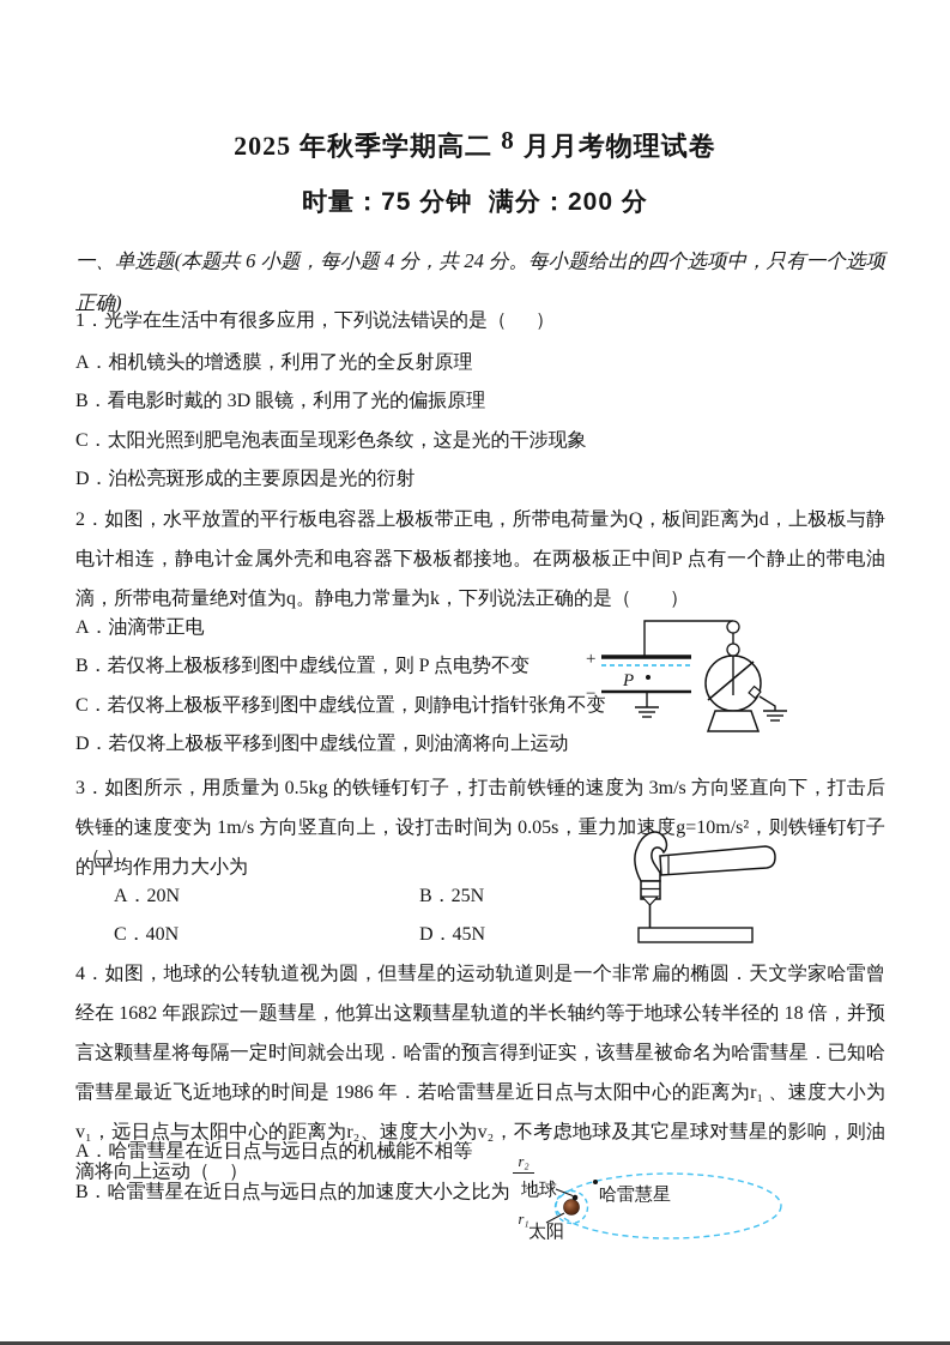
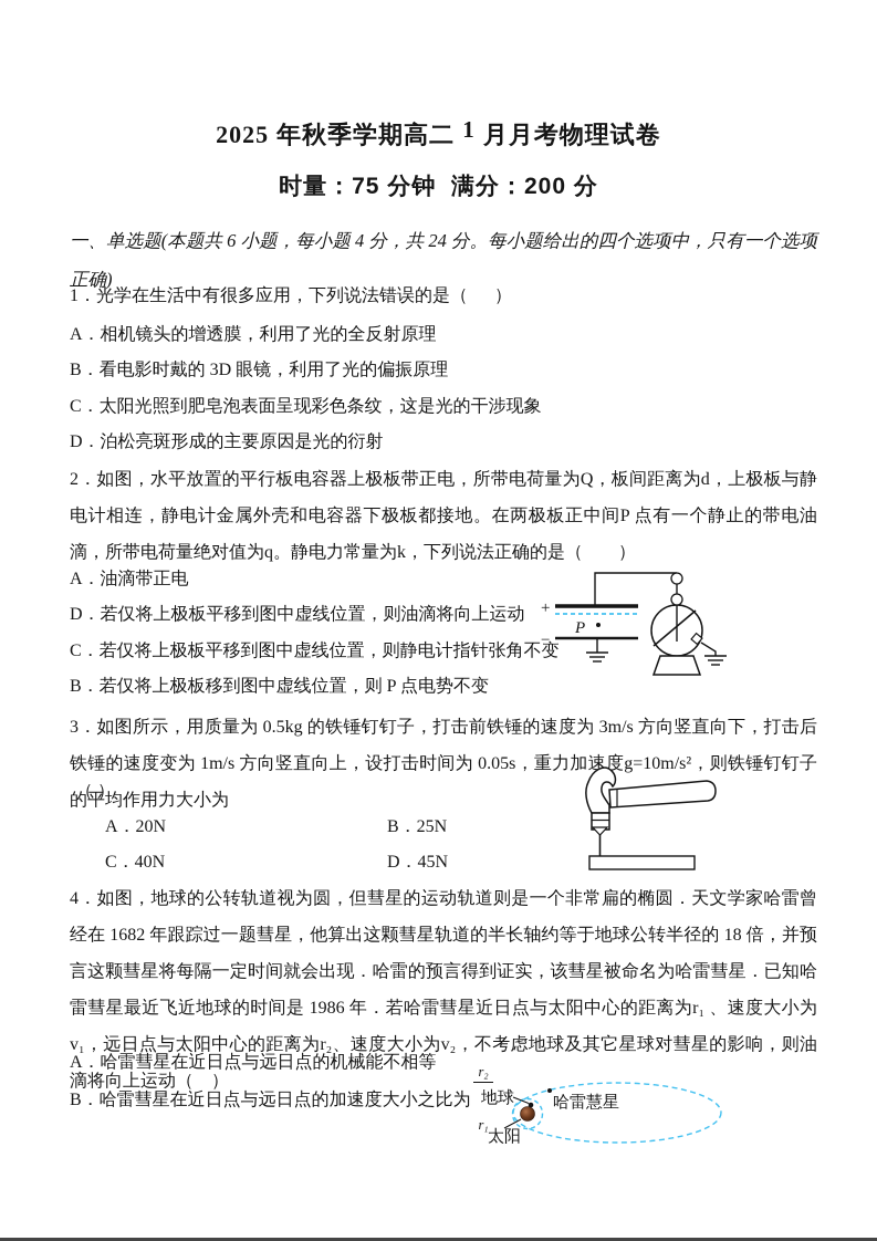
- 2025 年秋季学期高二 8 月月考物理试卷
+ 2025 年秋季学期高二 1 月月考物理试卷
  时量：75 分钟 满分：200 分
  一、单选题(本题共 6 小题，每小题 4 分，共 24 分。每小题给出的四个选项中，只有一个选项正确)
  1．光学在生活中有很多应用，下列说法错误的是（ ）
  A．相机镜头的增透膜，利用了光的全反射原理
  B．看电影时戴的 3D 眼镜，利用了光的偏振原理
  C．太阳光照到肥皂泡表面呈现彩色条纹，这是光的干涉现象
  D．泊松亮斑形成的主要原因是光的衍射
  2．如图，水平放置的平行板电容器上极板带正电，所带电荷量为Q，板间距离为d，上极板与静电计相连，静电计金属外壳和电容器下极板都接地。在两极板正中间P 点有一个静止的带电油滴，所带电荷量绝对值为q。静电力常量为k，下列说法正确的是（ ）
  A．油滴带正电
- B．若仅将上极板移到图中虚线位置，则 P 点电势不变
+ D．若仅将上极板平移到图中虚线位置，则油滴将向上运动
  C．若仅将上极板平移到图中虚线位置，则静电计指针张角不变
- D．若仅将上极板平移到图中虚线位置，则油滴将向上运动
+ B．若仅将上极板移到图中虚线位置，则 P 点电势不变
  +
  −
  P
  3．如图所示，用质量为 0.5kg 的铁锤钉钉子，打击前铁锤的速度为 3m/s 方向竖直向下，打击后铁锤的速度变为 1m/s 方向竖直向上，设打击时间为 0.05s，重力加速度g=10m/s²，则铁锤钉钉子的平均作用力大小为
  （ ）
  A．20N
  B．25N
  C．40N
  D．45N
  4．如图，地球的公转轨道视为圆，但彗星的运动轨道则是一个非常扁的椭圆．天文学家哈雷曾经在 1682 年跟踪过一题彗星，他算出这颗彗星轨道的半长轴约等于地球公转半径的 18 倍，并预言这颗彗星将每隔一定时间就会出现．哈雷的预言得到证实，该彗星被命名为哈雷彗星．已知哈雷彗星最近飞近地球的时间是 1986 年．若哈雷彗星近日点与太阳中心的距离为r₁ 、速度大小为v₁，远日点与太阳中心的距离为r₂、速度大小为v₂，不考虑地球及其它星球对彗星的影响，则油滴将向上运动（ ）
  A．哈雷彗星在近日点与远日点的机械能不相等
  B．哈雷彗星在近日点与远日点的加速度大小之比为
  r₂
  r₁
  地球
  哈雷慧星
  太阳
